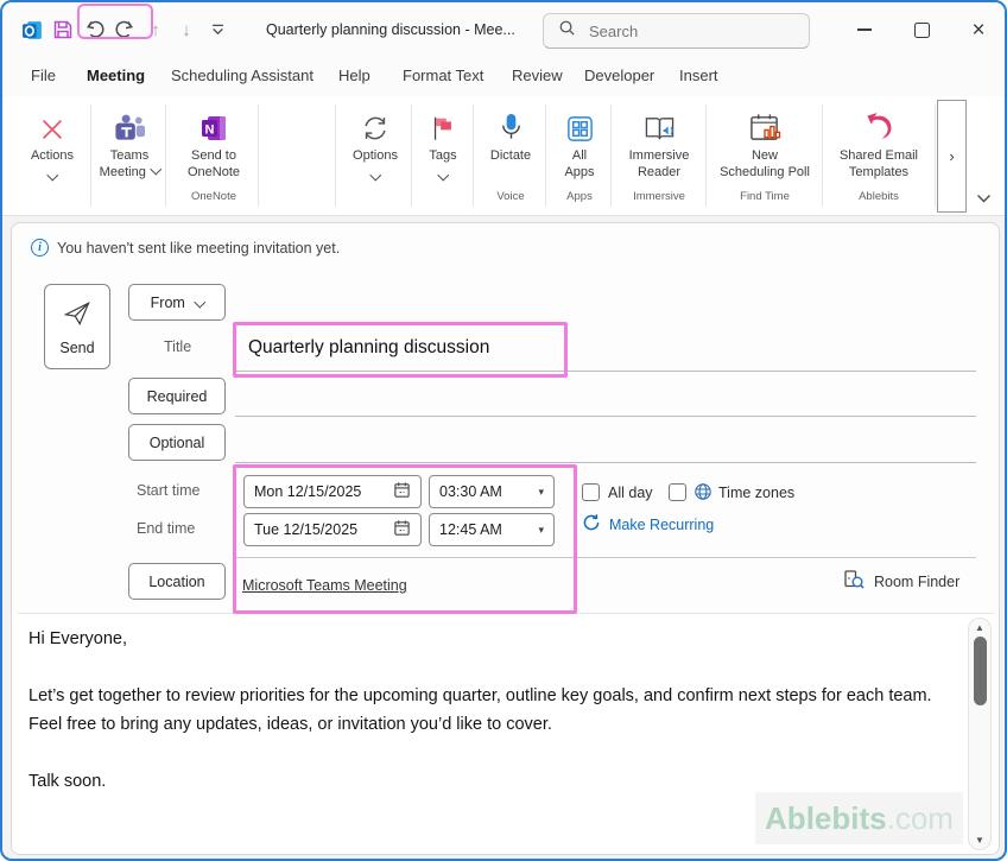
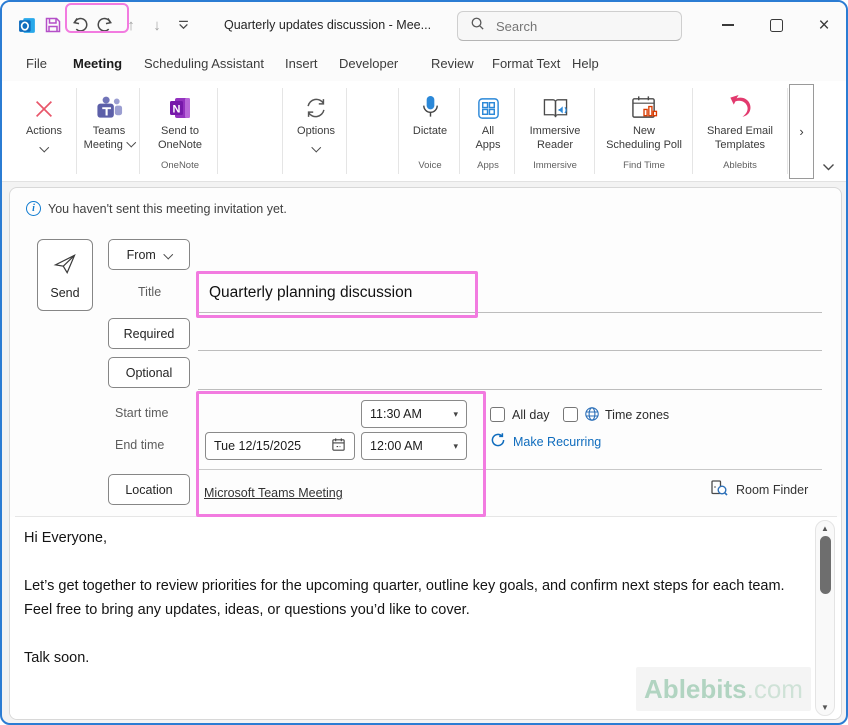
  ↑
  ↓
- Quarterly planning discussion - Mee...
+ Quarterly updates discussion - Mee...
  Search
  ×
  File
  Meeting
  Scheduling Assistant
- Help
+ Insert
- Format Text
+ Developer
  Review
- Developer
+ Format Text
- Insert
+ Help
  Actions
  Teams
  Meeting
  N
  Send to
  OneNote
  OneNote
  Options
- Tags
  Dictate
  Voice
  All
  Apps
  Apps
  Immersive
  Reader
  Immersive
  New
  Scheduling Poll
  Find Time
  Shared Email
  Templates
  Ablebits
  ›
  i
- You haven't sent like meeting invitation yet.
+ You haven't sent this meeting invitation yet.
  Send
  From
  Title
  Quarterly planning discussion
  Required
  Optional
  Start time
- Mon 12/15/2025
- 03:30 AM
+ 11:30 AM
  ▾
  End time
  Tue 12/15/2025
- 12:45 AM
+ 12:00 AM
  ▾
  All day
  Time zones
  Make Recurring
  Location
  Microsoft Teams Meeting
  Room Finder
  Hi Everyone,
- Let’s get together to review priorities for the upcoming quarter, outline key goals, and confirm next steps for each team. Feel free to bring any updates, ideas, or invitation you’d like to cover.
+ Let’s get together to review priorities for the upcoming quarter, outline key goals, and confirm next steps for each team. Feel free to bring any updates, ideas, or questions you’d like to cover.
  Talk soon.
  Ablebits
  .com
  ▲
  ▼
